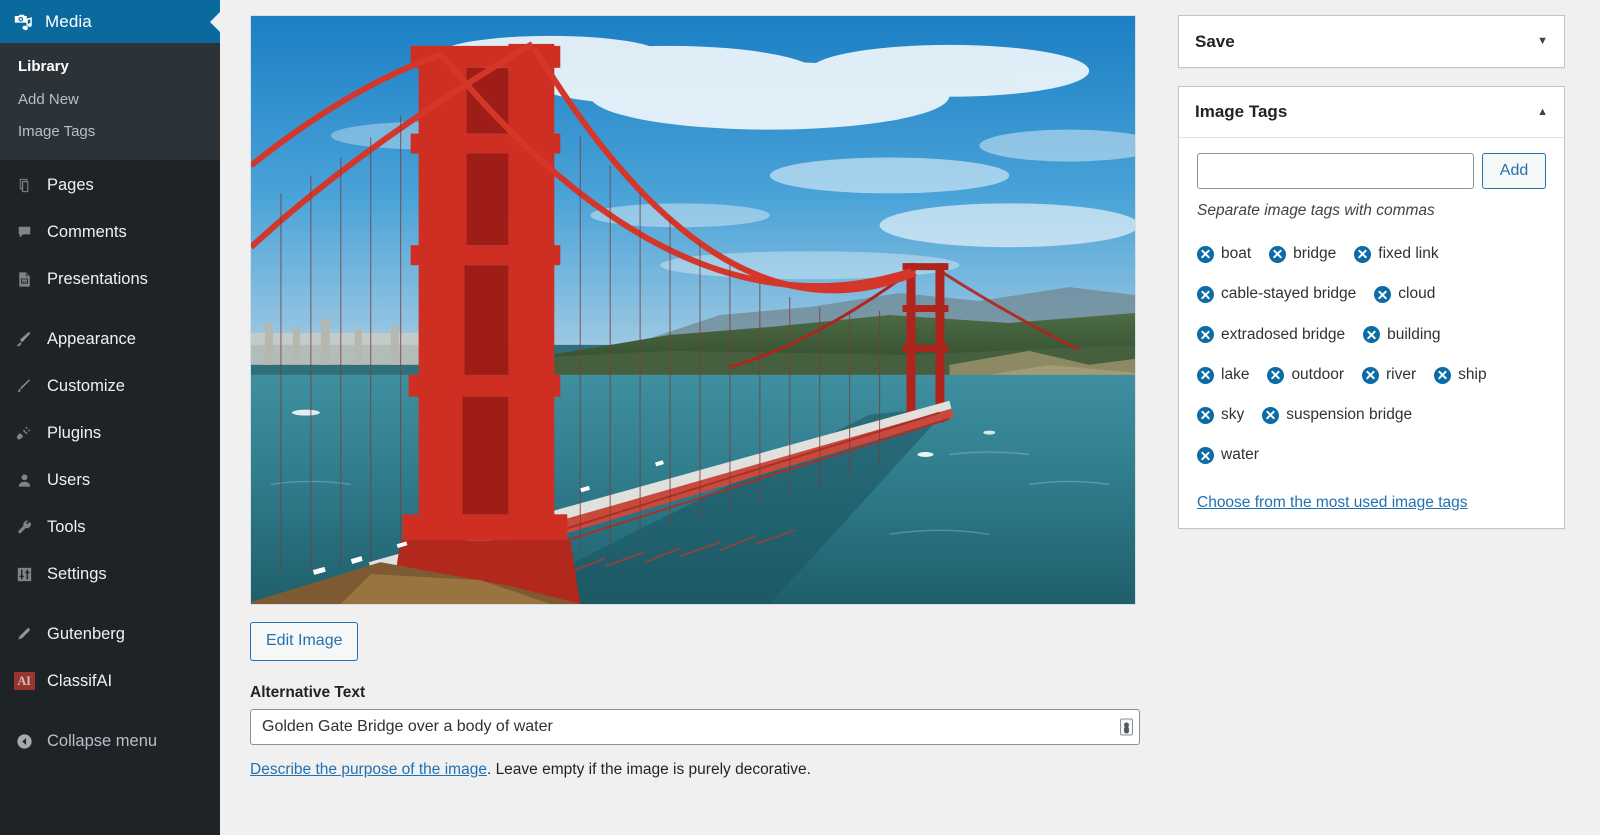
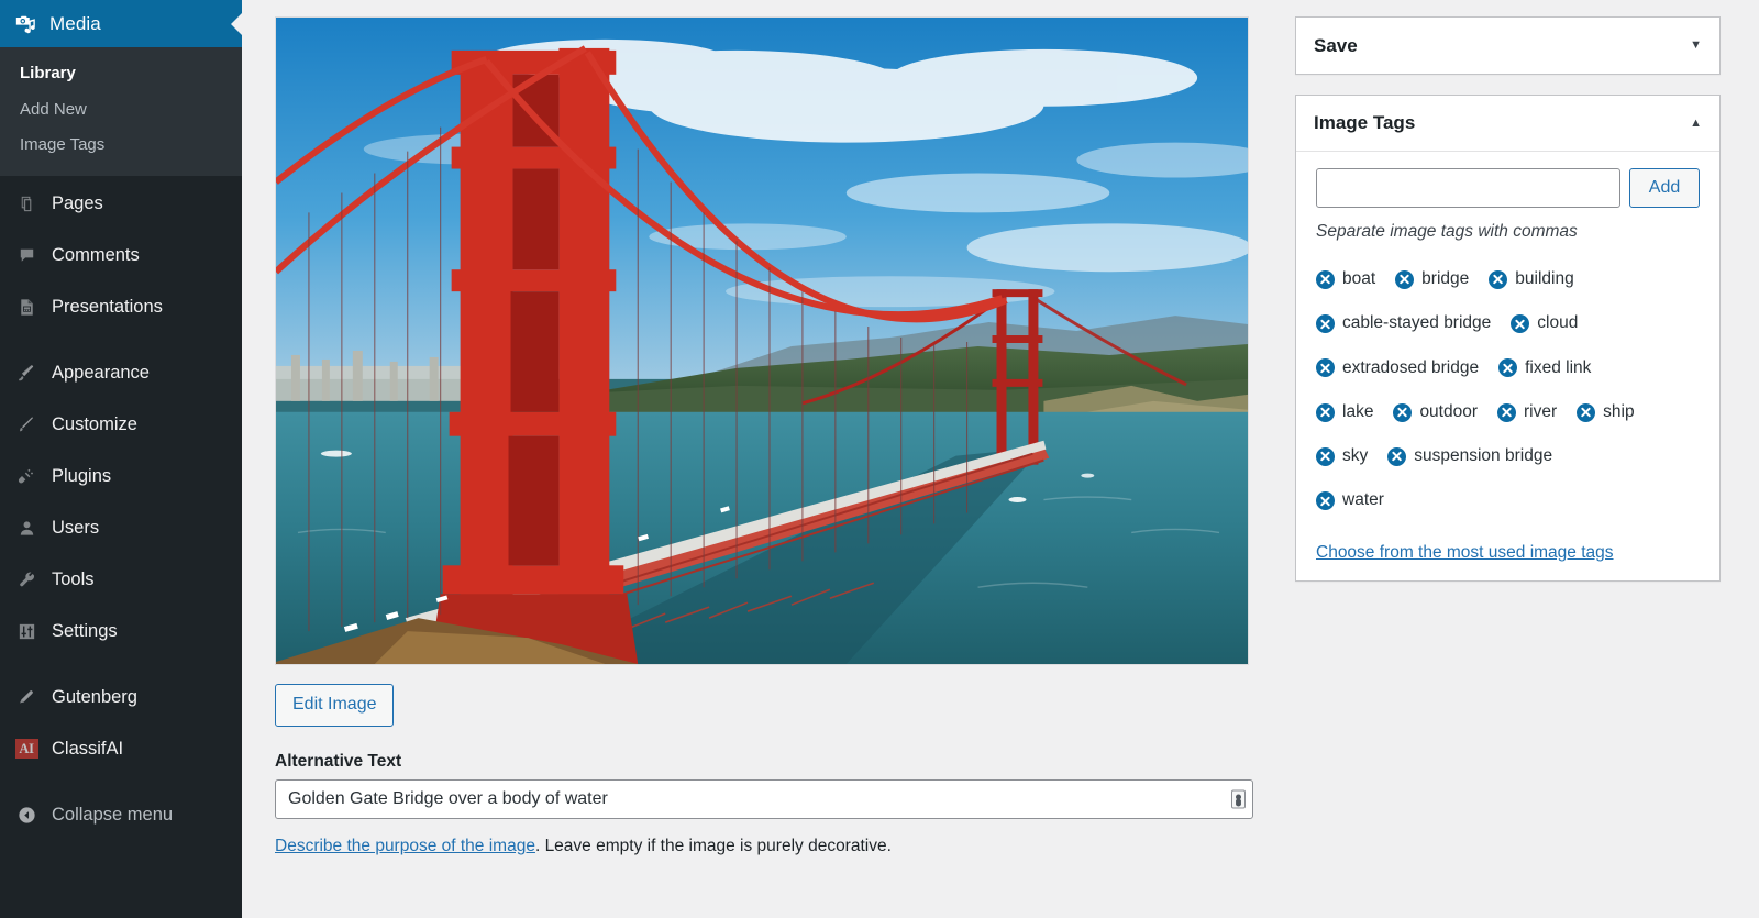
  Media
  Library
  Add New
  Image Tags
  Pages
  Comments
  Presentations
  Appearance
  Customize
  Plugins
  Users
  Tools
  Settings
  Gutenberg
  AI
  ClassifAI
  Collapse menu
  Edit Image
  Alternative Text
  Golden Gate Bridge over a body of water
  Describe the purpose of the image. Leave empty if the image is purely decorative.
  Save
  ▼
  Image Tags
  ▲
  Add
  Separate image tags with commas
  boat
  bridge
- fixed link
+ building
  cable-stayed bridge
  cloud
  extradosed bridge
- building
+ fixed link
  lake
  outdoor
  river
  ship
  sky
  suspension bridge
  water
  Choose from the most used image tags
